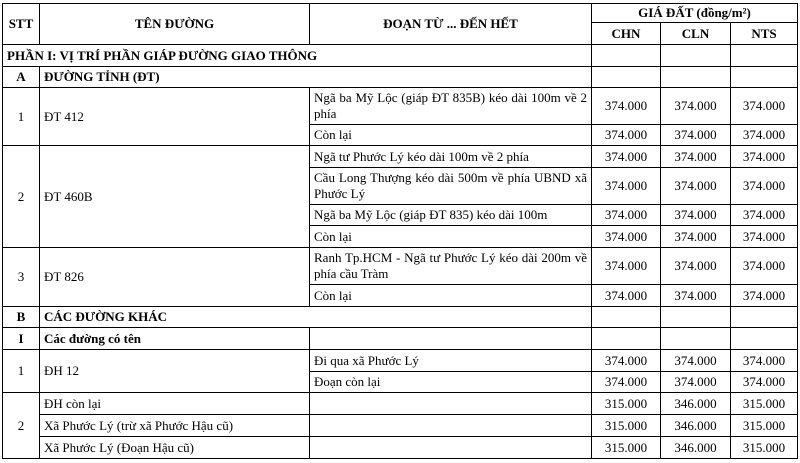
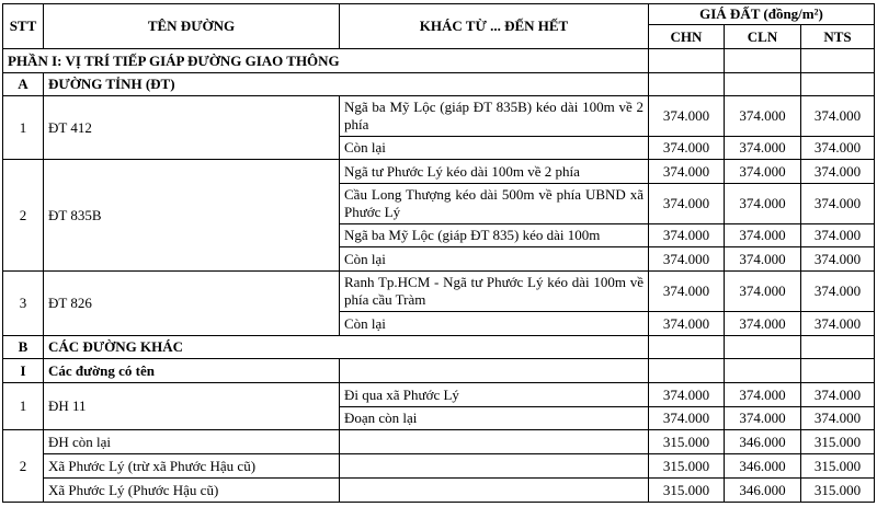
- STT	TÊN ĐƯỜNG	ĐOẠN TỪ ... ĐẾN HẾT	GIÁ ĐẤT (đồng/m²)
+ STT	TÊN ĐƯỜNG	KHÁC TỪ ... ĐẾN HẾT	GIÁ ĐẤT (đồng/m²)
  CHN	CLN	NTS
- PHẦN I: VỊ TRÍ PHẦN GIÁP ĐƯỜNG GIAO THÔNG
+ PHẦN I: VỊ TRÍ TIẾP GIÁP ĐƯỜNG GIAO THÔNG
  A	ĐƯỜNG TỈNH (ĐT)
  1	ĐT 412	Ngã ba Mỹ Lộc (giáp ĐT 835B) kéo dài 100m về 2 phía	374.000	374.000	374.000
  Còn lại	374.000	374.000	374.000
- 2	ĐT 460B	Ngã tư Phước Lý kéo dài 100m về 2 phía	374.000	374.000	374.000
+ 2	ĐT 835B	Ngã tư Phước Lý kéo dài 100m về 2 phía	374.000	374.000	374.000
  Cầu Long Thượng kéo dài 500m về phía UBND xã Phước Lý	374.000	374.000	374.000
  Ngã ba Mỹ Lộc (giáp ĐT 835) kéo dài 100m	374.000	374.000	374.000
  Còn lại	374.000	374.000	374.000
- 3	ĐT 826	Ranh Tp.HCM - Ngã tư Phước Lý kéo dài 200m về phía cầu Tràm	374.000	374.000	374.000
+ 3	ĐT 826	Ranh Tp.HCM - Ngã tư Phước Lý kéo dài 100m về phía cầu Tràm	374.000	374.000	374.000
  Còn lại	374.000	374.000	374.000
  B	CÁC ĐƯỜNG KHÁC
  I	Các đường có tên
- 1	ĐH 12	Đi qua xã Phước Lý	374.000	374.000	374.000
+ 1	ĐH 11	Đi qua xã Phước Lý	374.000	374.000	374.000
  Đoạn còn lại	374.000	374.000	374.000
  2	ĐH còn lại		315.000	346.000	315.000
  Xã Phước Lý (trừ xã Phước Hậu cũ)		315.000	346.000	315.000
- Xã Phước Lý (Đoạn Hậu cũ)		315.000	346.000	315.000
+ Xã Phước Lý (Phước Hậu cũ)		315.000	346.000	315.000
